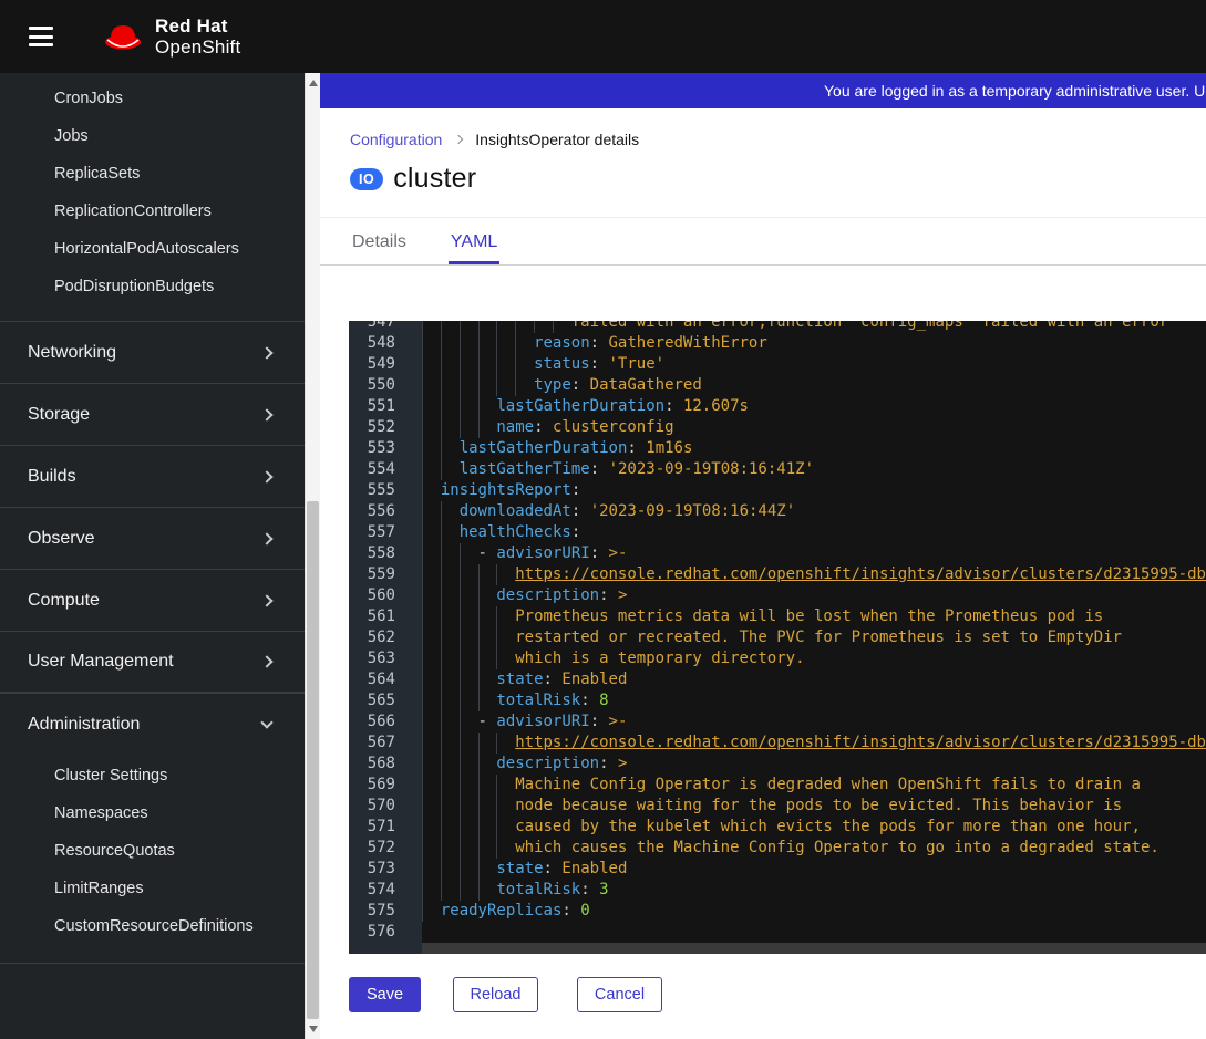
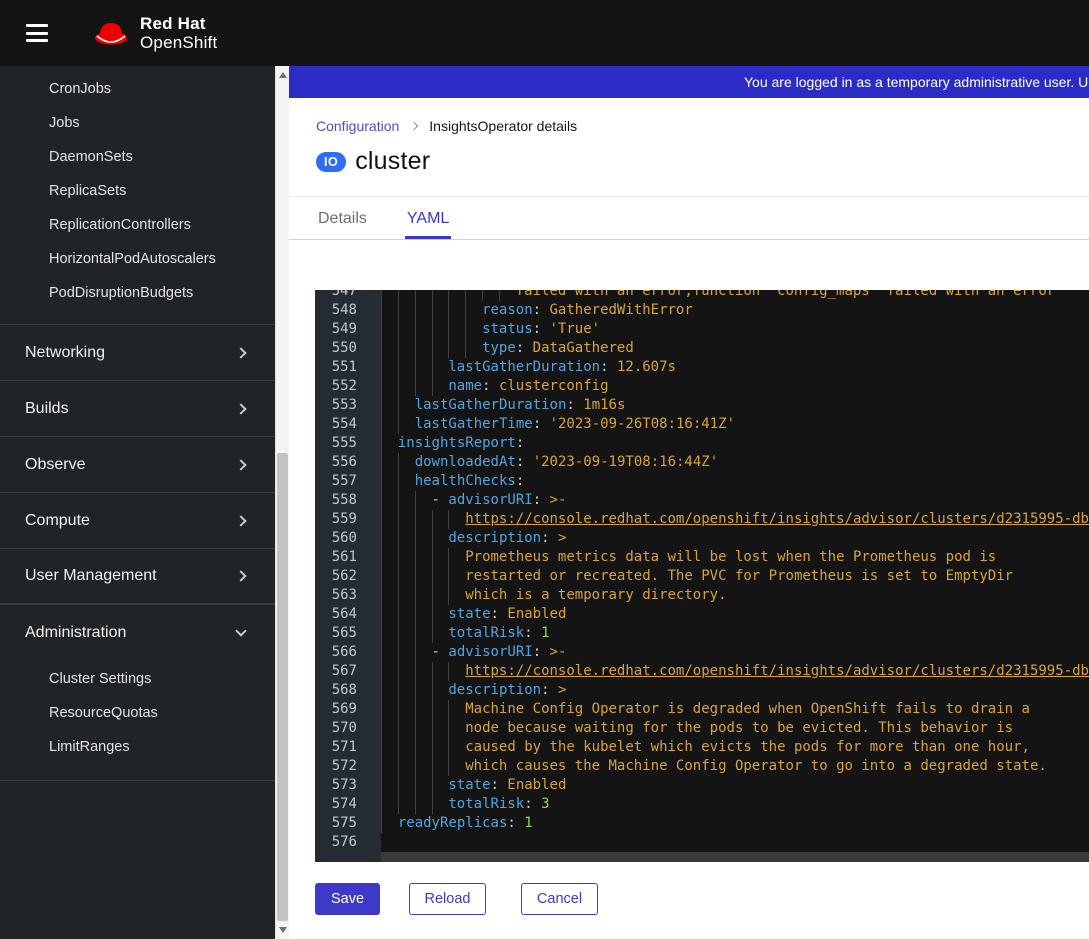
  Red Hat
  OpenShift
  CronJobs
  Jobs
+ DaemonSets
  ReplicaSets
  ReplicationControllers
  HorizontalPodAutoscalers
  PodDisruptionBudgets
  Networking
- Storage
  Builds
  Observe
  Compute
  User Management
  Administration
  Cluster Settings
- Namespaces
  ResourceQuotas
  LimitRanges
- CustomResourceDefinitions
  You are logged in as a temporary administrative user. U
  Configuration
  InsightsOperator details
  IO
  cluster
  Details YAML
  547
  failed with an error,function "config_maps" failed with an error
  548
  reason: GatheredWithError
  549
  status: 'True'
  550
  type: DataGathered
  551
  lastGatherDuration: 12.607s
  552
  name: clusterconfig
  553
  lastGatherDuration: 1m16s
  554
- lastGatherTime: '2023-09-19T08:16:41Z'
+ lastGatherTime: '2023-09-26T08:16:41Z'
  555
  insightsReport:
  556
  downloadedAt: '2023-09-19T08:16:44Z'
  557
  healthChecks:
  558
  - advisorURI: >-
  559
  https://console.redhat.com/openshift/insights/advisor/clusters/d2315995-db
  560
  description: >
  561
  Prometheus metrics data will be lost when the Prometheus pod is
  562
  restarted or recreated. The PVC for Prometheus is set to EmptyDir
  563
  which is a temporary directory.
  564
  state: Enabled
  565
- totalRisk: 8
+ totalRisk: 1
  566
  - advisorURI: >-
  567
  https://console.redhat.com/openshift/insights/advisor/clusters/d2315995-db
  568
  description: >
  569
  Machine Config Operator is degraded when OpenShift fails to drain a
  570
  node because waiting for the pods to be evicted. This behavior is
  571
  caused by the kubelet which evicts the pods for more than one hour,
  572
  which causes the Machine Config Operator to go into a degraded state.
  573
  state: Enabled
  574
  totalRisk: 3
  575
- readyReplicas: 0
+ readyReplicas: 1
  576
  Save Reload Cancel
